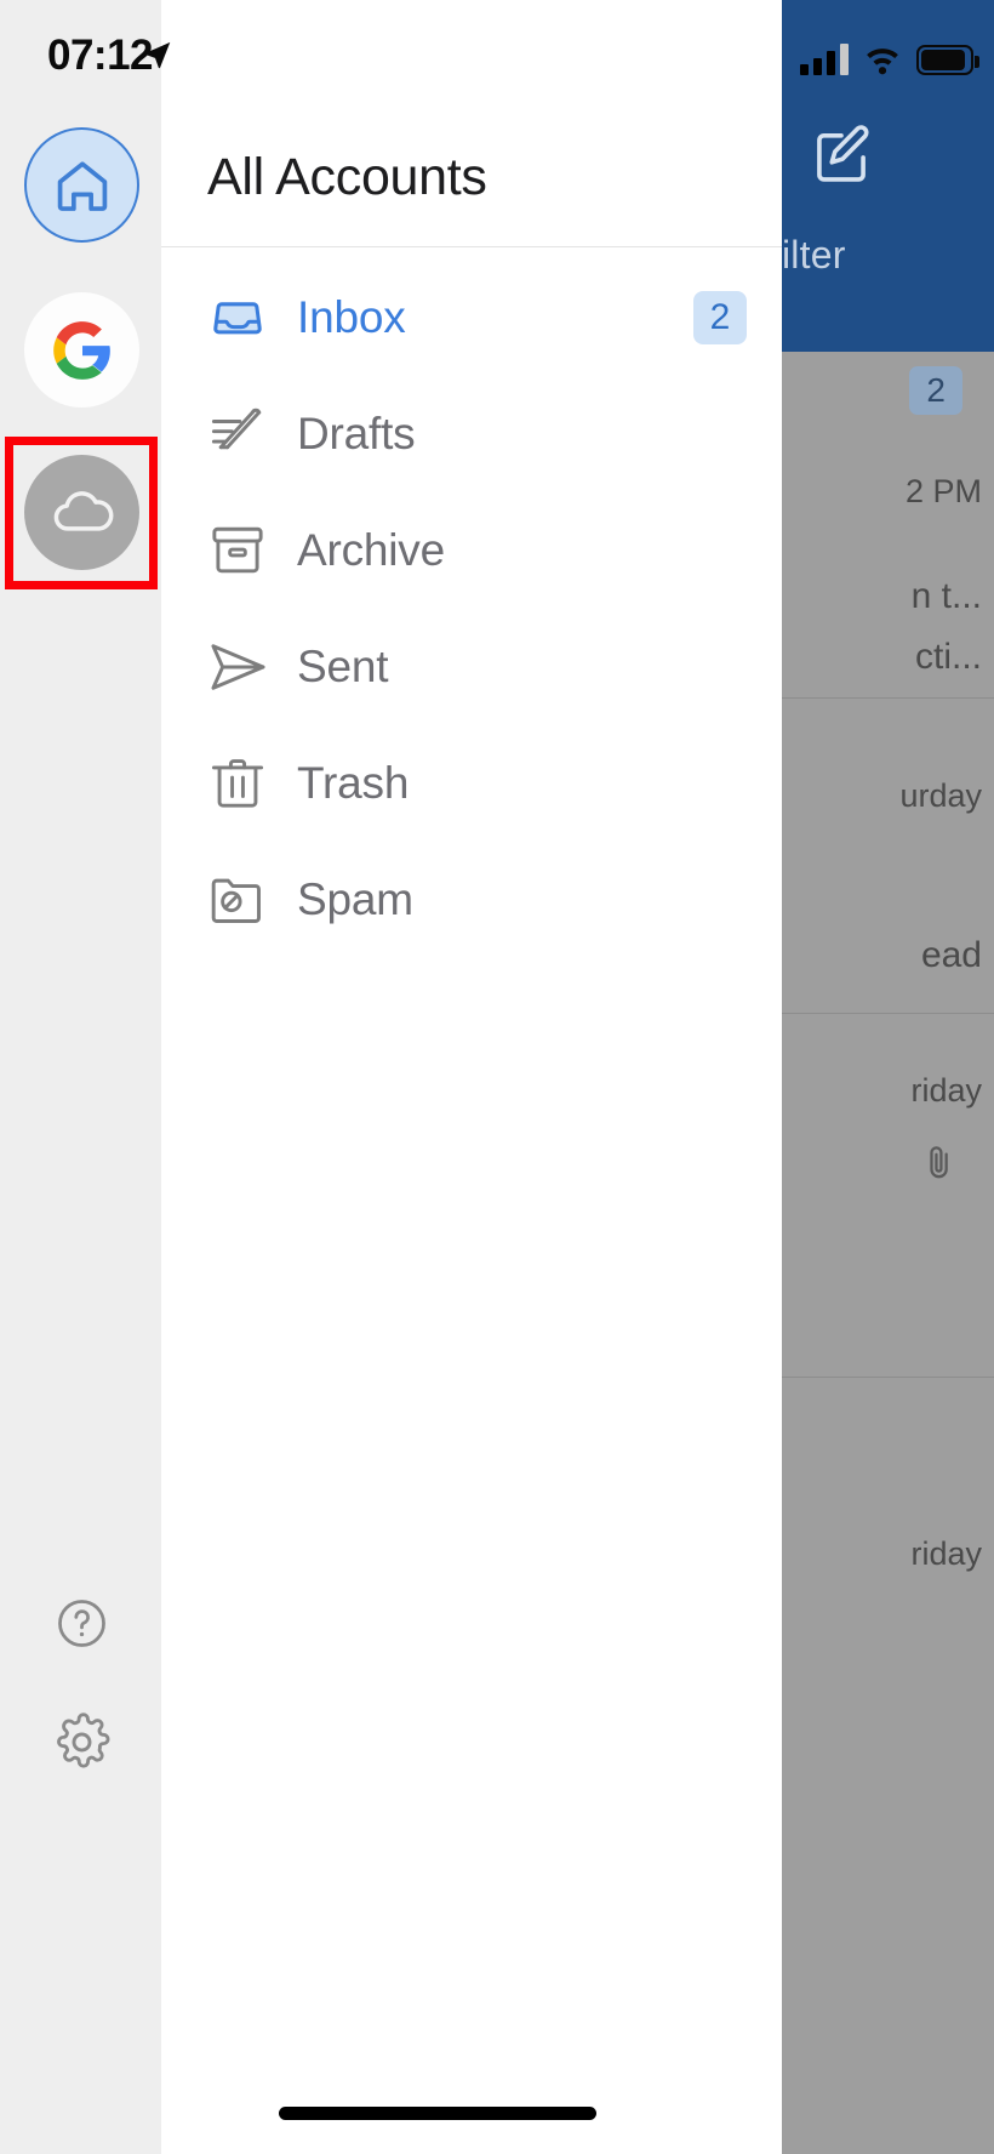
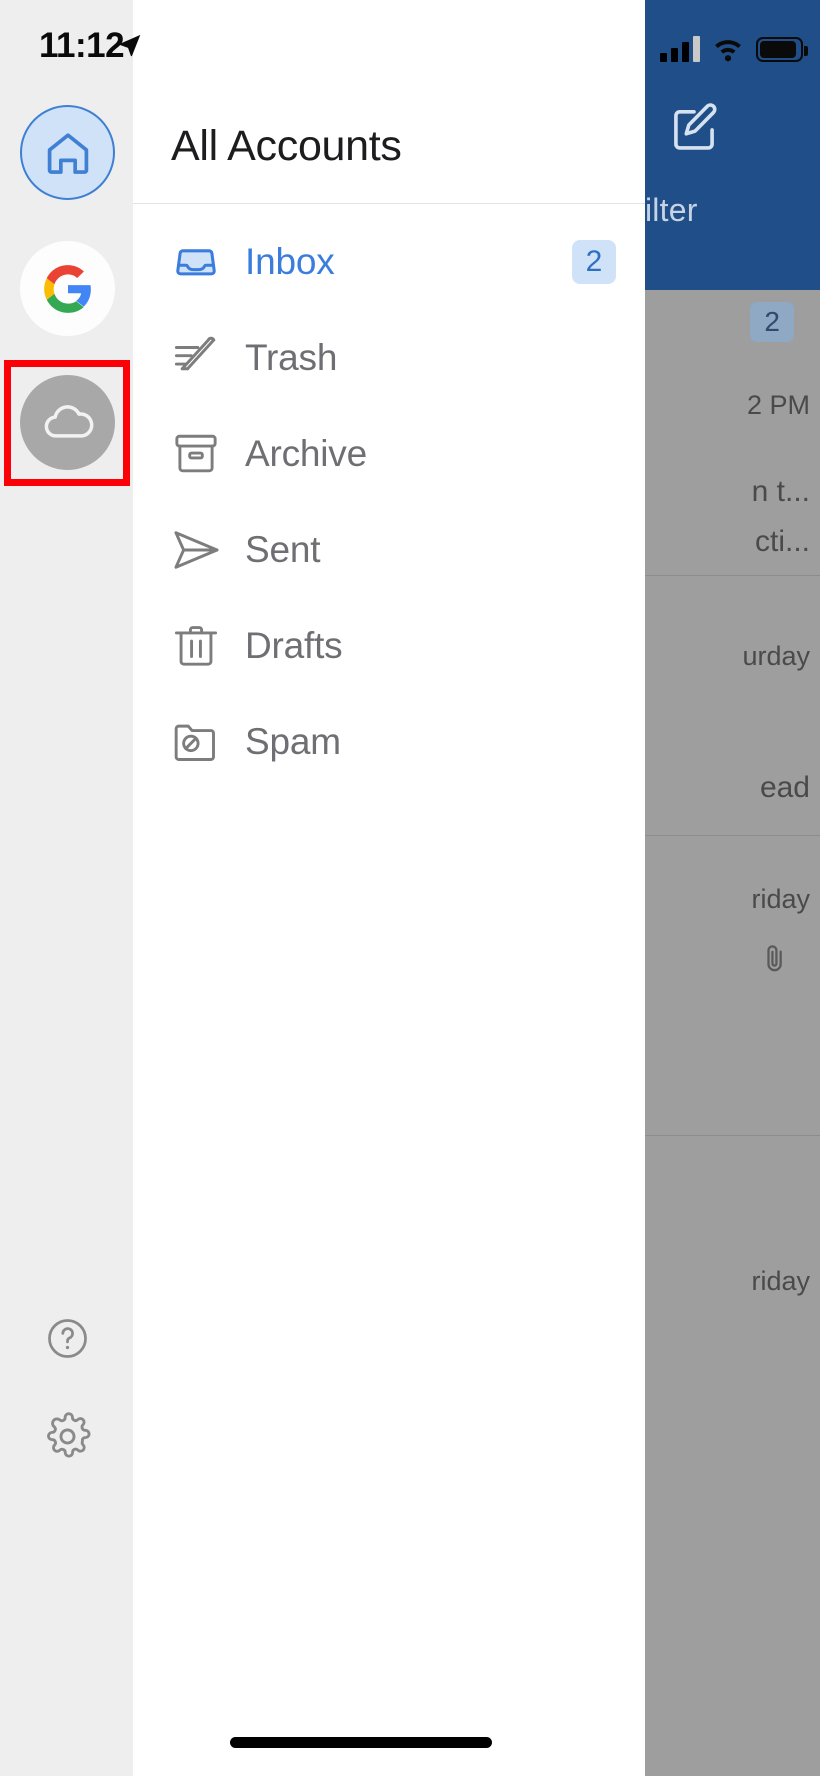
  ilter
  2
  2 PM
  n t...
  cti...
  urday
  ead
  riday
  riday
  All Accounts
  Inbox
  2
- Drafts
+ Trash
  Archive
  Sent
- Trash
+ Drafts
  Spam
- 07:12
+ 11:12
